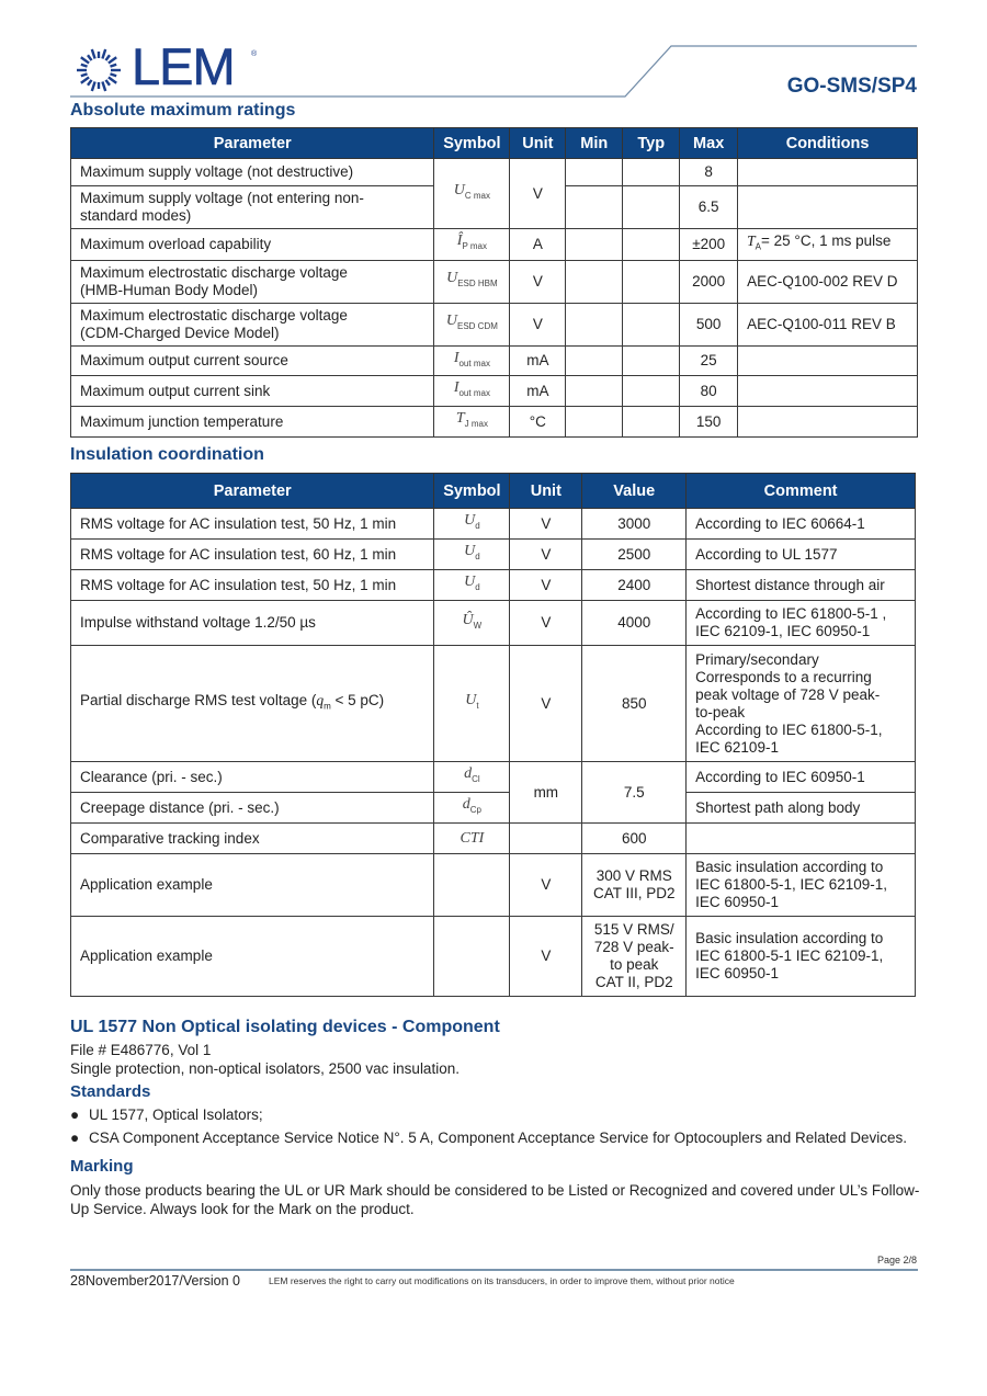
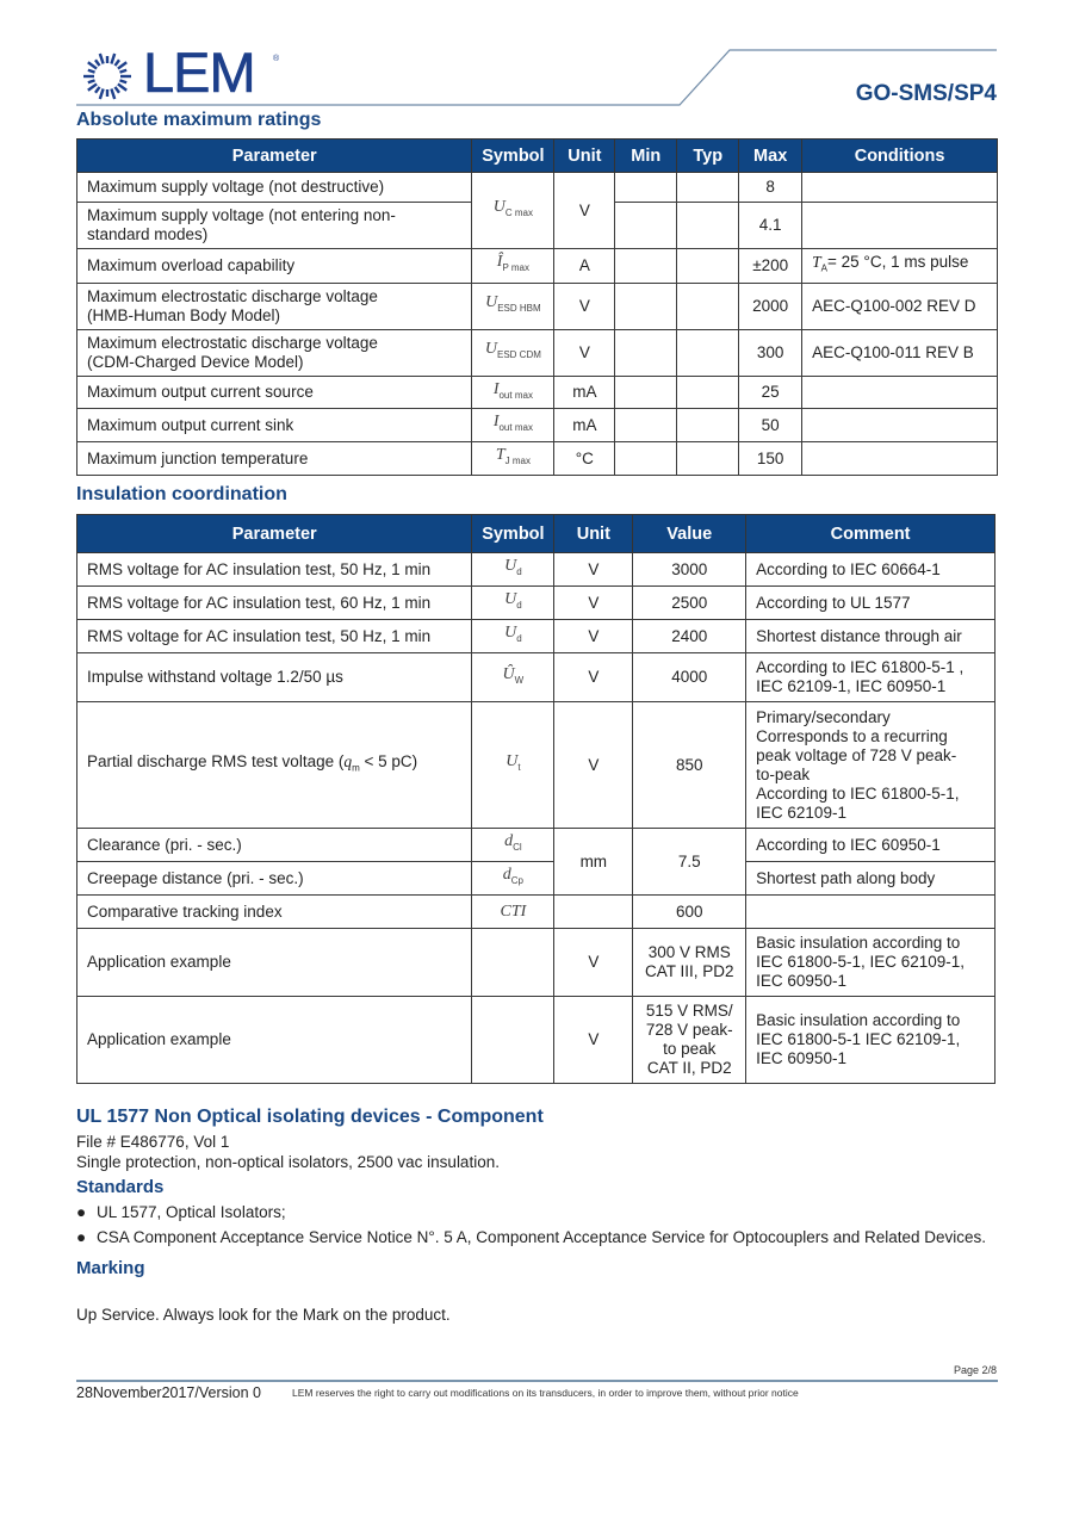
  LEM
  GO-SMS/SP4
  Absolute maximum ratings
  Parameter	Symbol	Unit	Min	Typ	Max	Conditions
  Maximum supply voltage (not destructive)	UC max	V			8
- Maximum supply voltage (not entering non-standard modes)			6.5
+ Maximum supply voltage (not entering non-standard modes)			4.1
  Maximum overload capability	ÎP max	A			±200	TA= 25 °C, 1 ms pulse
  Maximum electrostatic discharge voltage(HMB-Human Body Model)	UESD HBM	V			2000	AEC-Q100-002 REV D
- Maximum electrostatic discharge voltage(CDM-Charged Device Model)	UESD CDM	V			500	AEC-Q100-011 REV B
+ Maximum electrostatic discharge voltage(CDM-Charged Device Model)	UESD CDM	V			300	AEC-Q100-011 REV B
  Maximum output current source	Iout max	mA			25
- Maximum output current sink	Iout max	mA			80
+ Maximum output current sink	Iout max	mA			50
  Maximum junction temperature	TJ max	°C			150
  Insulation coordination
  Parameter	Symbol	Unit	Value	Comment
  RMS voltage for AC insulation test, 50 Hz, 1 min	Ud	V	3000	According to IEC 60664-1
  RMS voltage for AC insulation test, 60 Hz, 1 min	Ud	V	2500	According to UL 1577
  RMS voltage for AC insulation test, 50 Hz, 1 min	Ud	V	2400	Shortest distance through air
  Impulse withstand voltage 1.2/50 µs	ÛW	V	4000	According to IEC 61800-5-1 ,IEC 62109-1, IEC 60950-1
  Partial discharge RMS test voltage (qm < 5 pC)	Ut	V	850	Primary/secondary Corresponds to a recurring peak voltage of 728 V peak- to-peak According to IEC 61800-5-1, IEC 62109-1
  Clearance (pri. - sec.)	dCl	mm	7.5	According to IEC 60950-1
  Creepage distance (pri. - sec.)	dCp	Shortest path along body
  Comparative tracking index	CTI		600
  Application example		V	300 V RMSCAT III, PD2	Basic insulation according toIEC 61800-5-1, IEC 62109-1,IEC 60950-1
  Application example		V	515 V RMS/728 V peak-to peakCAT II, PD2	Basic insulation according toIEC 61800-5-1 IEC 62109-1,IEC 60950-1
  UL 1577 Non Optical isolating devices - Component
  File # E486776, Vol 1
  Single protection, non-optical isolators, 2500 vac insulation.
  Standards
  ● UL 1577, Optical Isolators;
  ● CSA Component Acceptance Service Notice N°. 5 A, Component Acceptance Service for Optocouplers and Related Devices.
  Marking
- Only those products bearing the UL or UR Mark should be considered to be Listed or Recognized and covered under UL’s Follow-
  Up Service. Always look for the Mark on the product.
  Page 2/8
  28November2017/Version 0
  LEM reserves the right to carry out modifications on its transducers, in order to improve them, without prior notice
